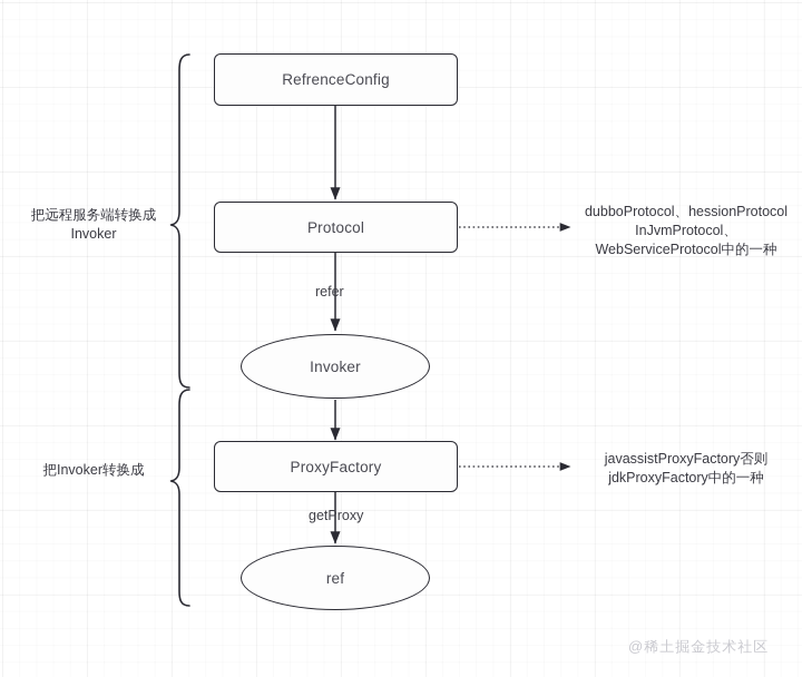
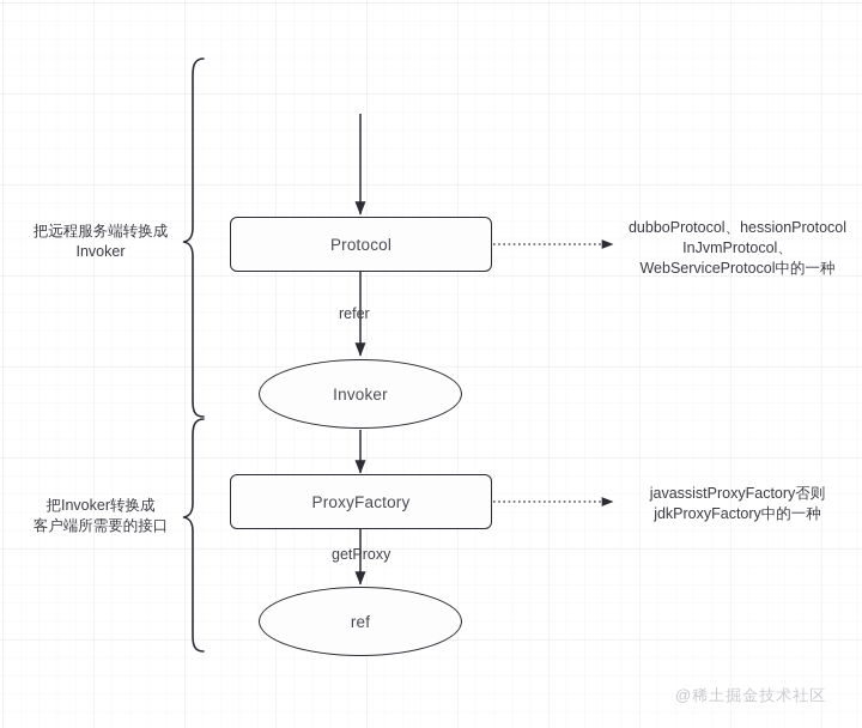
- RefrenceConfig
  Protocol
  Invoker
  ProxyFactory
  ref
  refer
  getProxy
  dubboProtocol、hessionProtocol
  InJvmProtocol、
  WebServiceProtocol中的一种
  javassistProxyFactory否则
  jdkProxyFactory中的一种
  把远程服务端转换成
  Invoker
  把Invoker转换成
+ 客户端所需要的接口
  @稀土掘金技术社区
